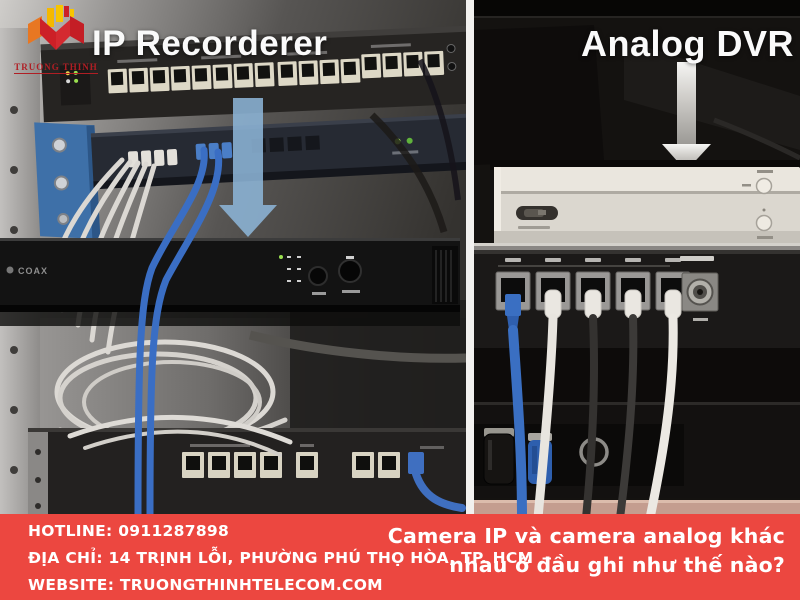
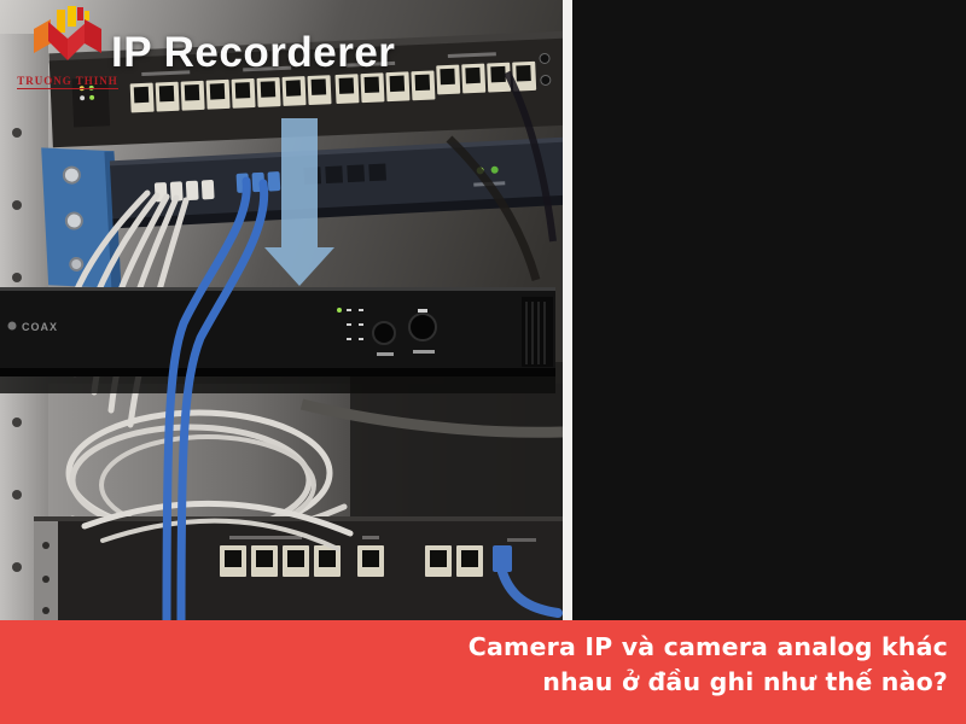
  COAX
  IP Recorderer
  TRUONG THINH
- Analog DVR
- HOTLINE: 0911287898
- ĐỊA CHỈ: 14 TRỊNH LỖI, PHƯỜNG PHÚ THỌ HÒA, TP. HCM
- WEBSITE: TRUONGTHINHTELECOM.COM
  Camera IP và camera analog khác
  nhau ở đầu ghi như thế nào?
